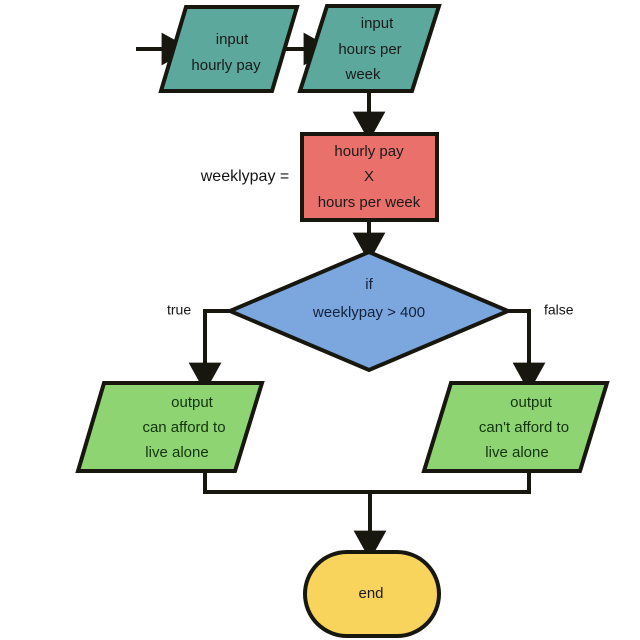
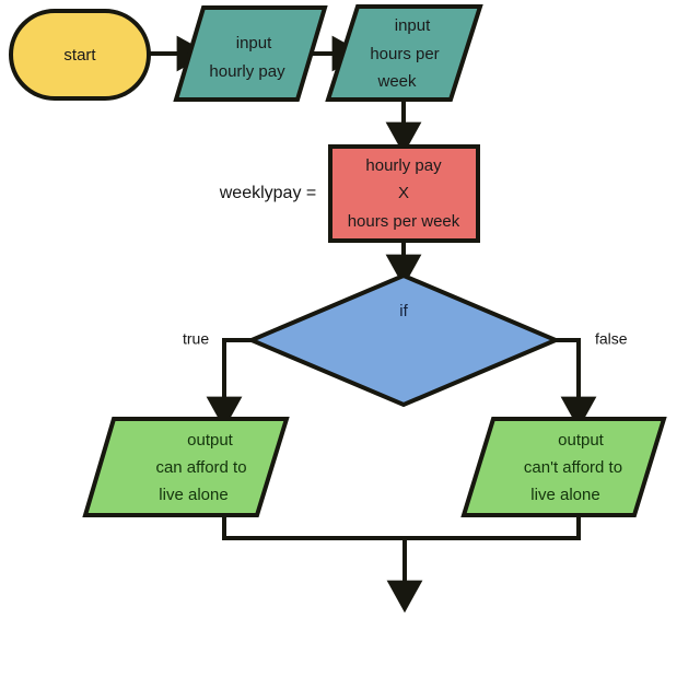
+ start
  input
  hourly pay
  input
  hours per
  week
  hourly pay
  X
  hours per week
  weeklypay =
  if
- weeklypay > 400
  true
  false
  output
  can afford to
  live alone
  output
  can't afford to
  live alone
- end
